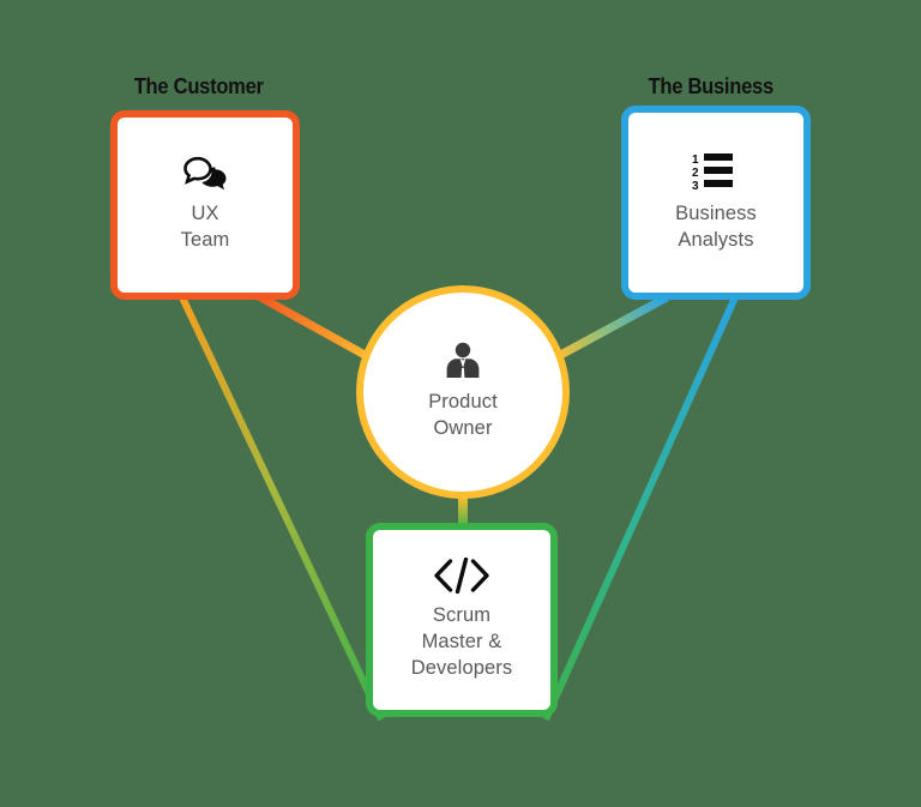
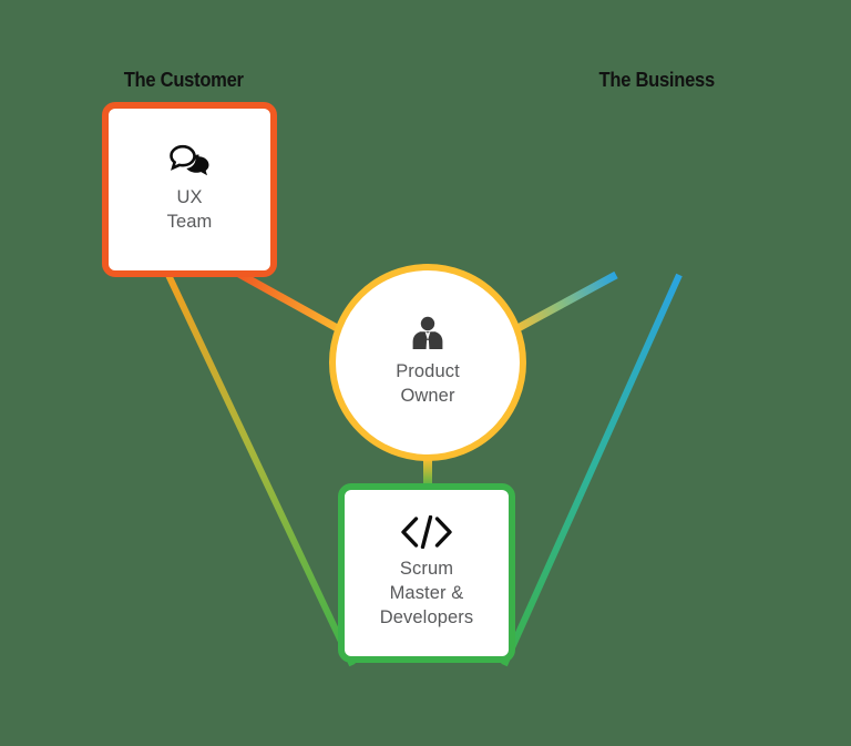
  The Customer
  The Business
  UX
  Team
- 1
- 2
- 3
- Business
- Analysts
  Product
  Owner
  Scrum
  Master &
  Developers
